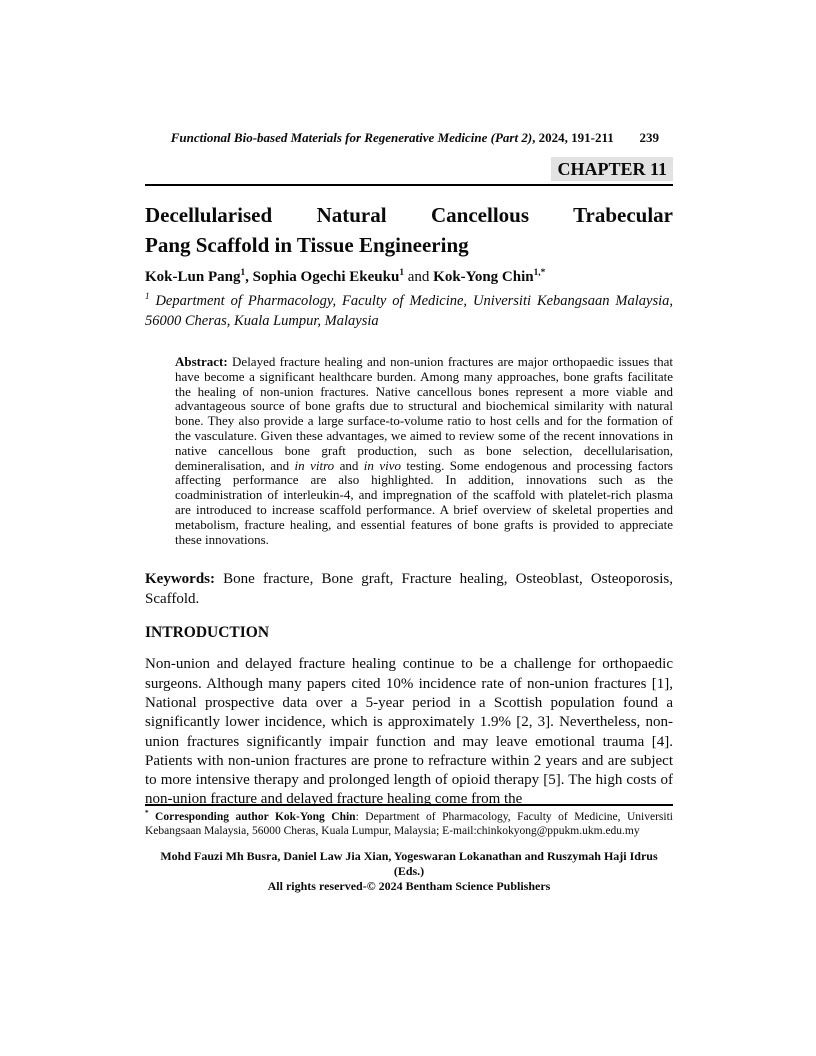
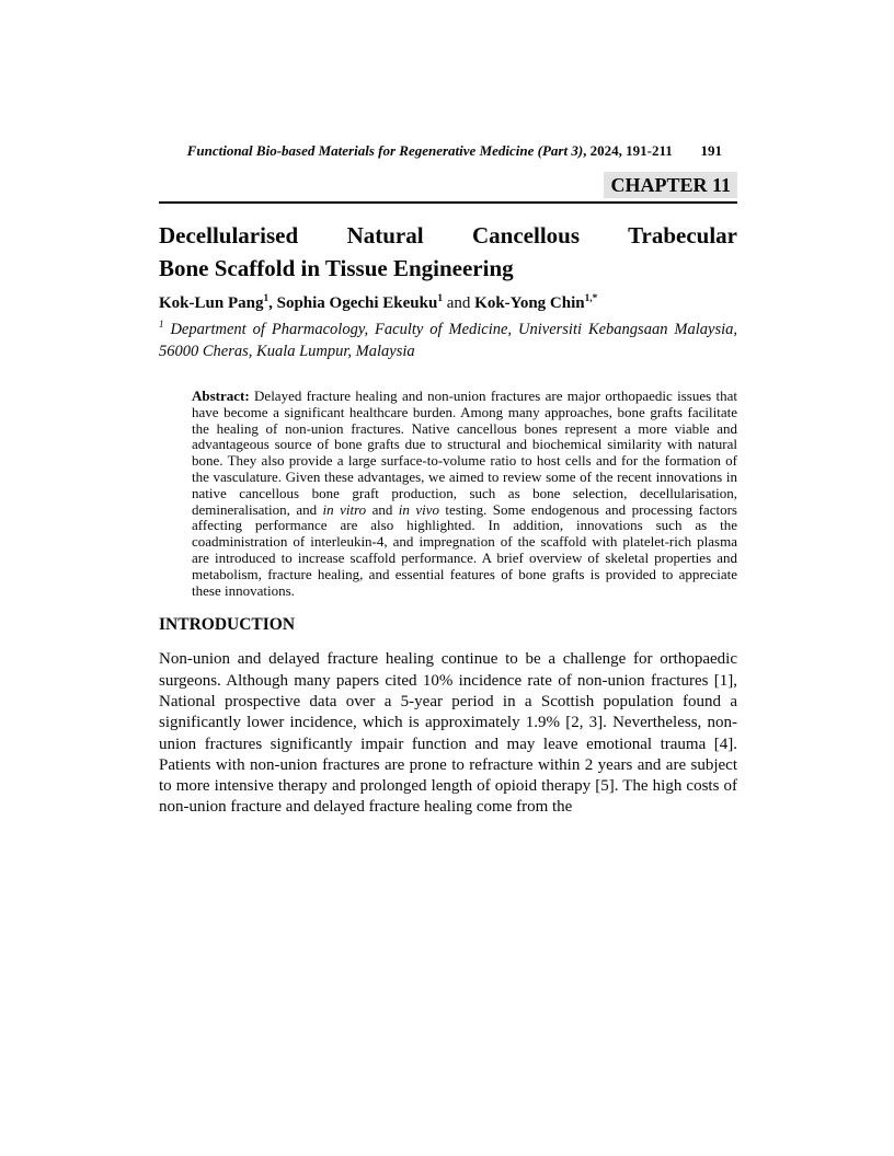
- Functional Bio-based Materials for Regenerative Medicine (Part 2), 2024, 191-211
+ Functional Bio-based Materials for Regenerative Medicine (Part 3), 2024, 191-211
- 239
+ 191
  CHAPTER 11
  Decellularised Natural Cancellous Trabecular
- Pang Scaffold in Tissue Engineering
+ Bone Scaffold in Tissue Engineering
  Kok-Lun Pang1, Sophia Ogechi Ekeuku1 and Kok-Yong Chin1,*
  1 Department of Pharmacology, Faculty of Medicine, Universiti Kebangsaan Malaysia, 56000 Cheras, Kuala Lumpur, Malaysia
  Abstract: Delayed fracture healing and non-union fractures are major orthopaedic issues that have become a significant healthcare burden. Among many approaches, bone grafts facilitate the healing of non-union fractures. Native cancellous bones represent a more viable and advantageous source of bone grafts due to structural and biochemical similarity with natural bone. They also provide a large surface-to-volume ratio to host cells and for the formation of the vasculature. Given these advantages, we aimed to review some of the recent innovations in native cancellous bone graft production, such as bone selection, decellularisation, demineralisation, and in vitro and in vivo testing. Some endogenous and processing factors affecting performance are also highlighted. In addition, innovations such as the coadministration of interleukin-4, and impregnation of the scaffold with platelet-rich plasma are introduced to increase scaffold performance. A brief overview of skeletal properties and metabolism, fracture healing, and essential features of bone grafts is provided to appreciate these innovations.
- Keywords: Bone fracture, Bone graft, Fracture healing, Osteoblast, Osteoporosis, Scaffold.
  INTRODUCTION
  Non-union and delayed fracture healing continue to be a challenge for orthopaedic surgeons. Although many papers cited 10% incidence rate of non-union fractures [1], National prospective data over a 5-year period in a Scottish population found a significantly lower incidence, which is approximately 1.9% [2, 3]. Nevertheless, non-union fractures significantly impair function and may leave emotional trauma [4]. Patients with non-union fractures are prone to refracture within 2 years and are subject to more intensive therapy and prolonged length of opioid therapy [5]. The high costs of non-union fracture and delayed fracture healing come from the
- * Corresponding author Kok-Yong Chin: Department of Pharmacology, Faculty of Medicine, Universiti Kebangsaan Malaysia, 56000 Cheras, Kuala Lumpur, Malaysia; E-mail:chinkokyong@ppukm.ukm.edu.my
- Mohd Fauzi Mh Busra, Daniel Law Jia Xian, Yogeswaran Lokanathan and Ruszymah Haji Idrus (Eds.)
- All rights reserved-© 2024 Bentham Science Publishers
